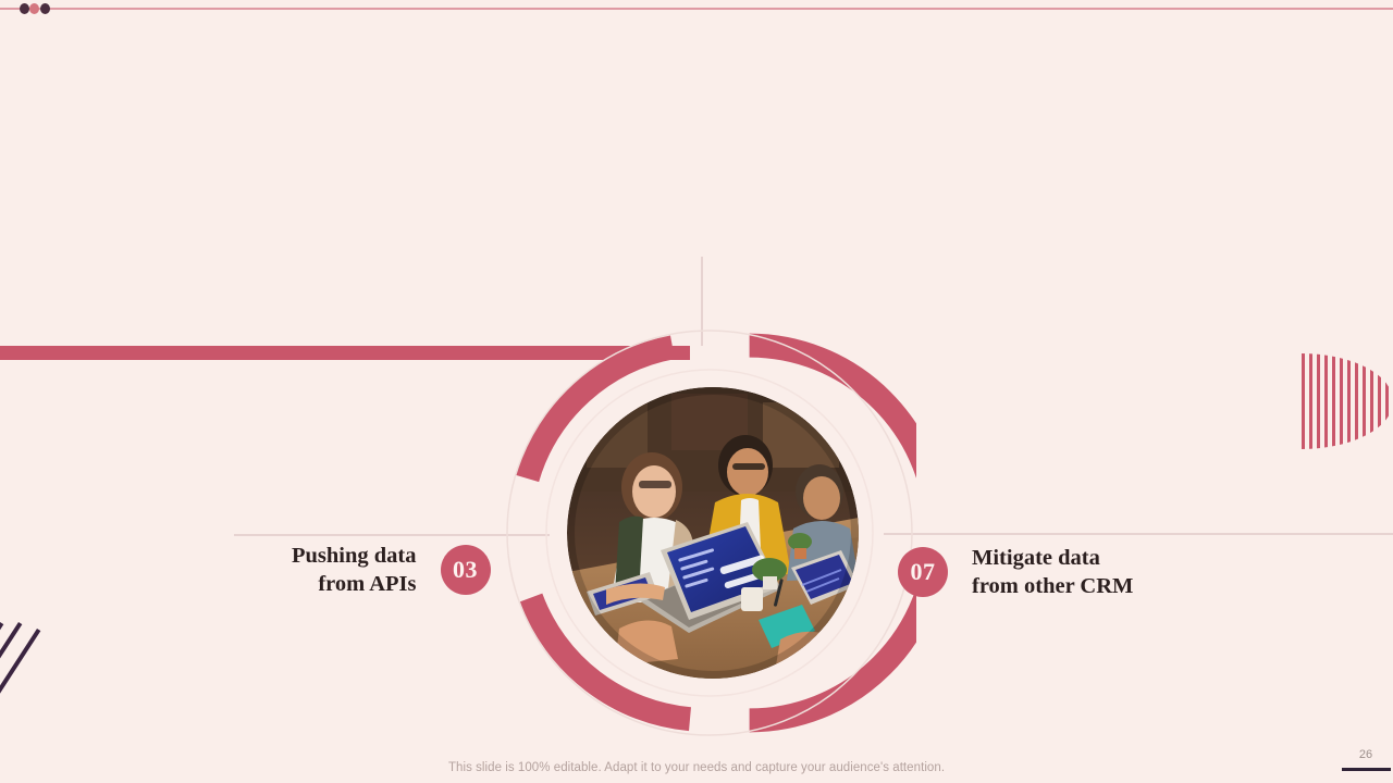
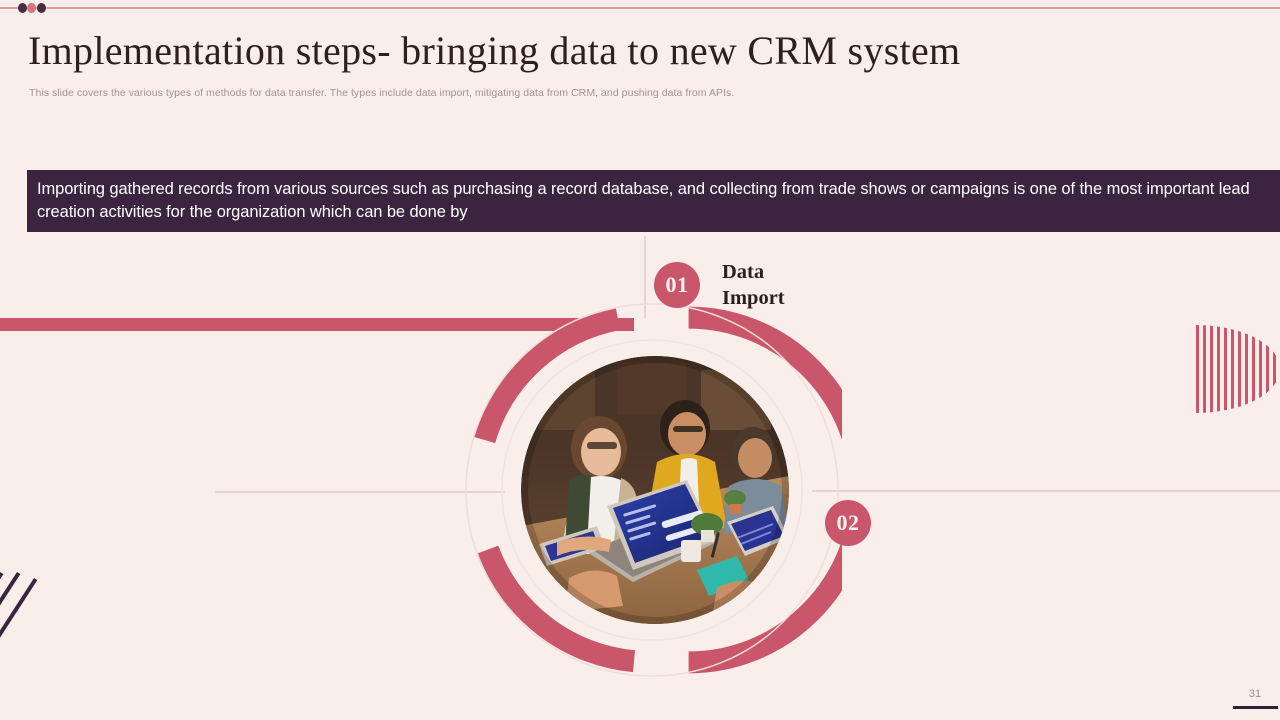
+ Implementation steps- bringing data to new CRM system
+ This slide covers the various types of methods for data transfer. The types include data import, mitigating data from CRM, and pushing data from APIs.
+ Importing gathered records from various sources such as purchasing a record database, and collecting from trade shows or campaigns is one of the most important lead creation activities for the organization which can be done by
+ 01
+ Data
+ Import
- 07
+ 02
- Mitigate data
- from other CRM
- Pushing data
- from APIs
- 03
- This slide is 100% editable. Adapt it to your needs and capture your audience's attention.
- 26
+ 31
